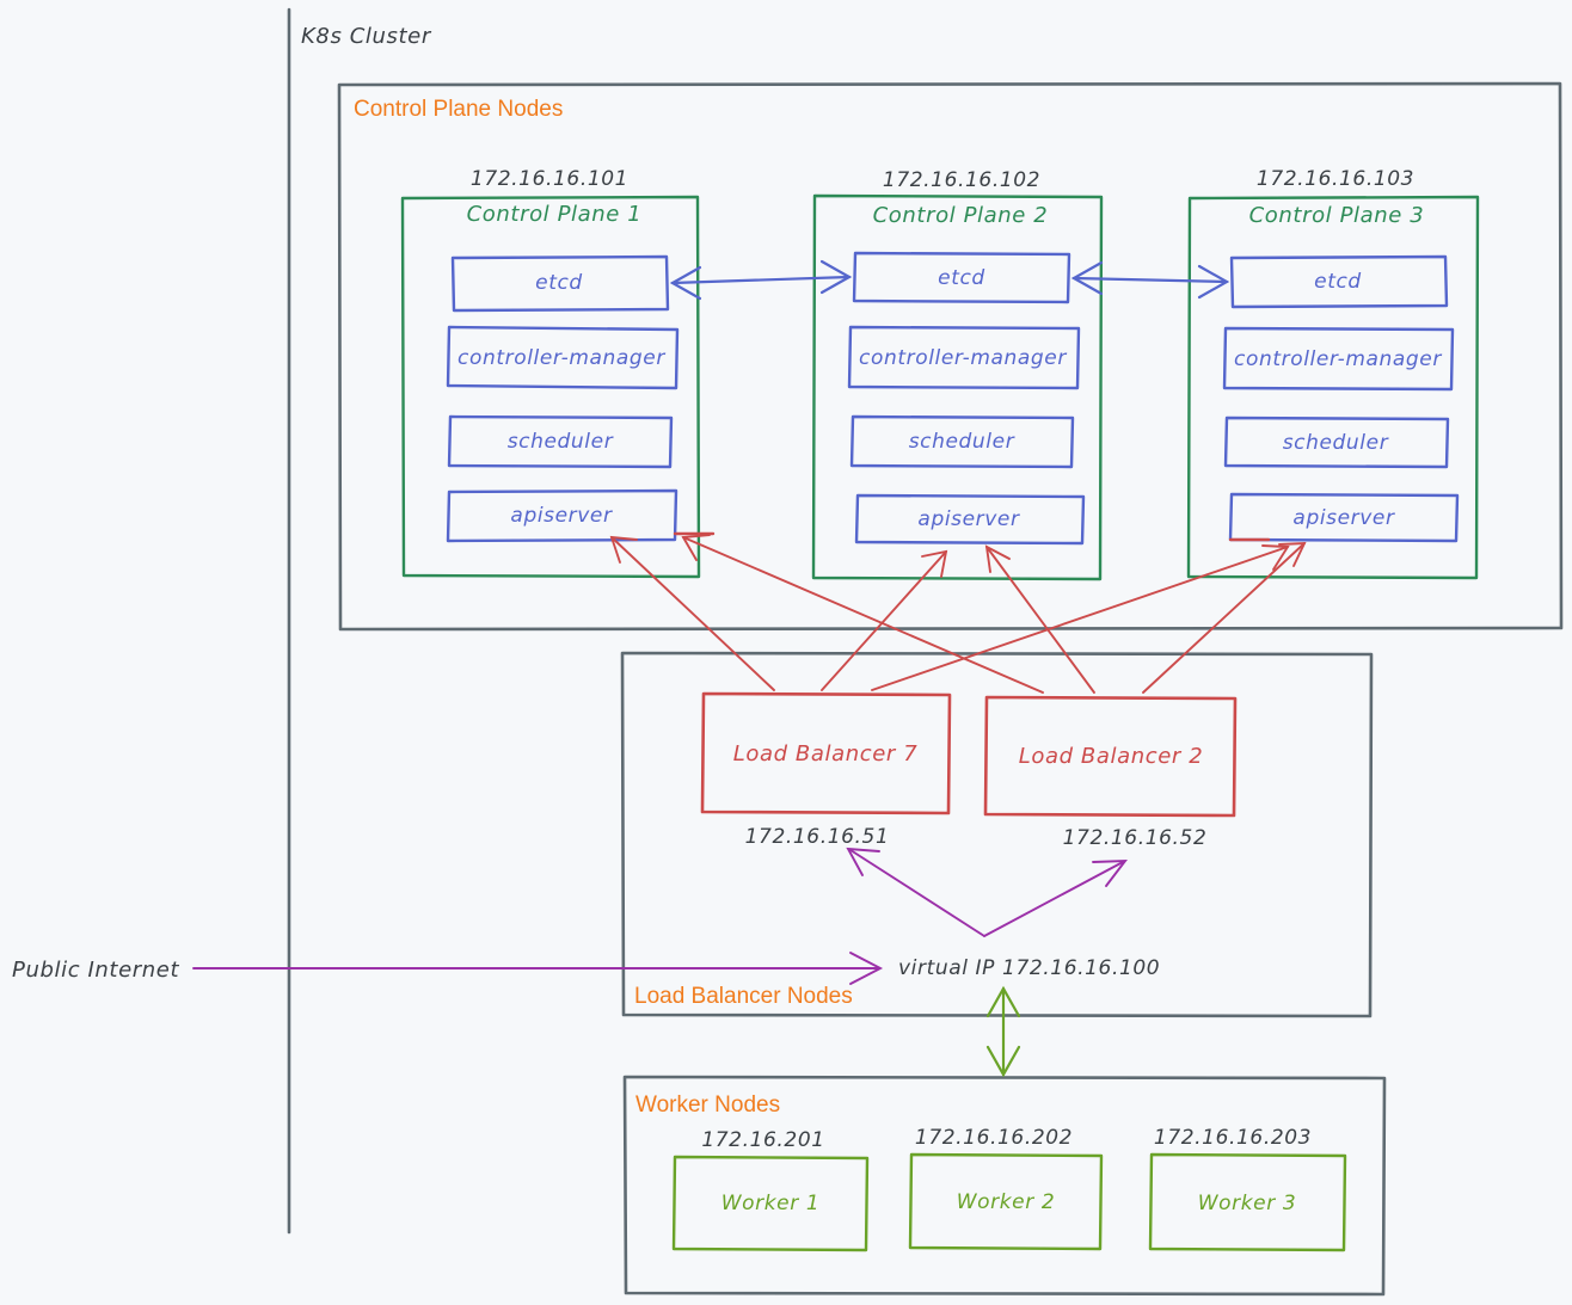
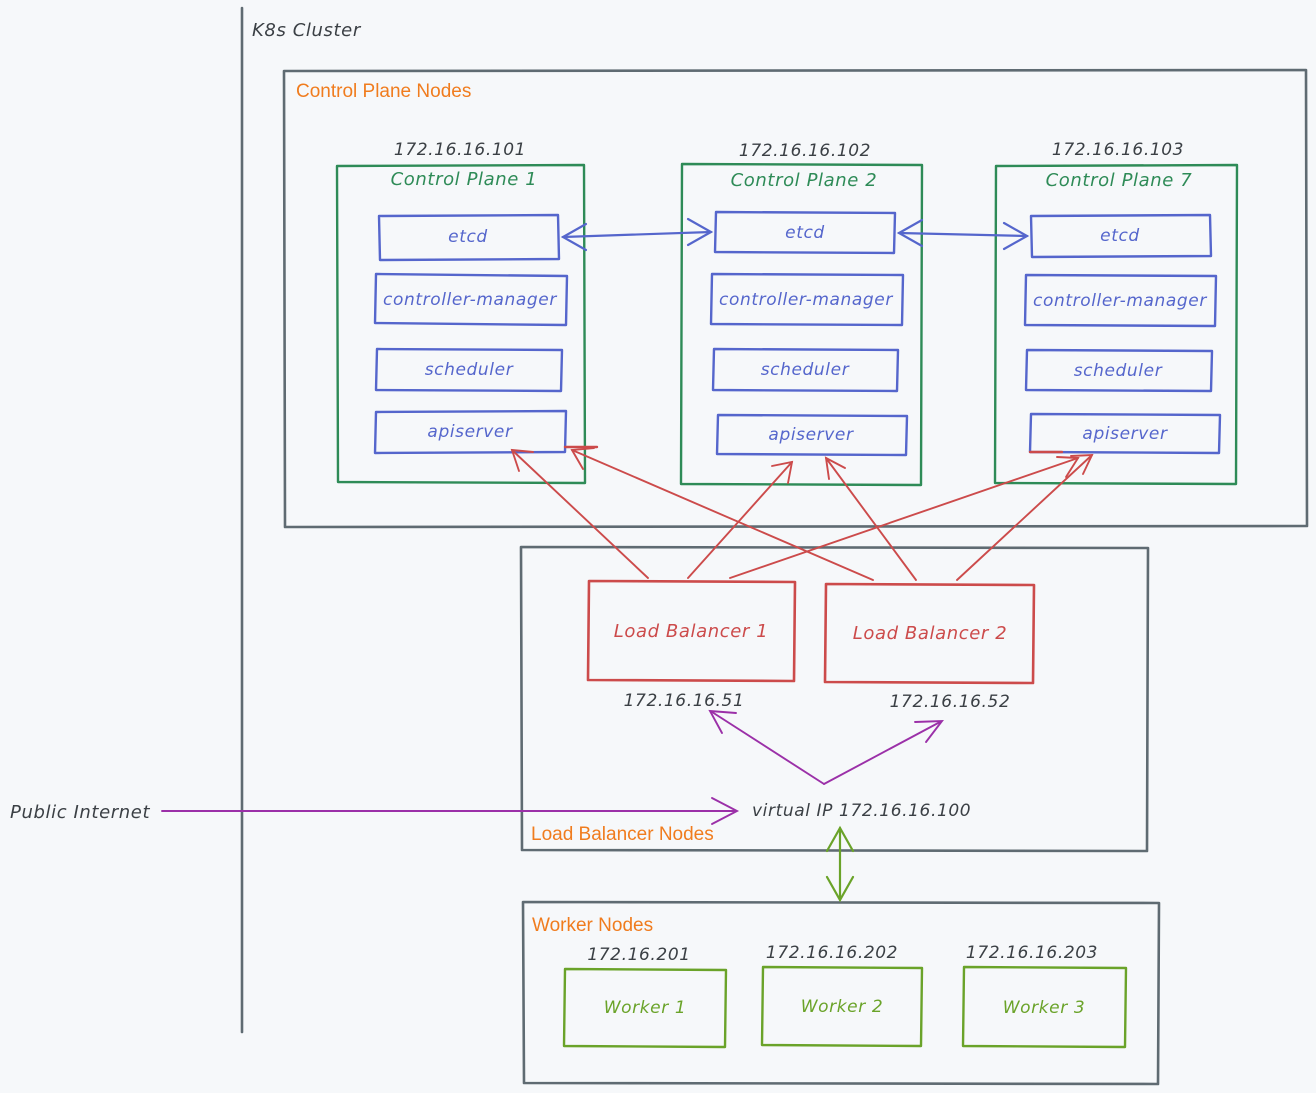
  K8s Cluster
  Public Internet
  Control Plane Nodes
  Load Balancer Nodes
  Worker Nodes
  172.16.16.101
  Control Plane 1
  etcd
  controller-manager
  scheduler
  apiserver
  172.16.16.102
  Control Plane 2
  etcd
  controller-manager
  scheduler
  apiserver
  172.16.16.103
- Control Plane 3
+ Control Plane 7
  etcd
  controller-manager
  scheduler
  apiserver
- Load Balancer 7
+ Load Balancer 1
  172.16.16.51
  Load Balancer 2
  172.16.16.52
  virtual IP 172.16.16.100
  172.16.201
  Worker 1
  172.16.16.202
  Worker 2
  172.16.16.203
  Worker 3
